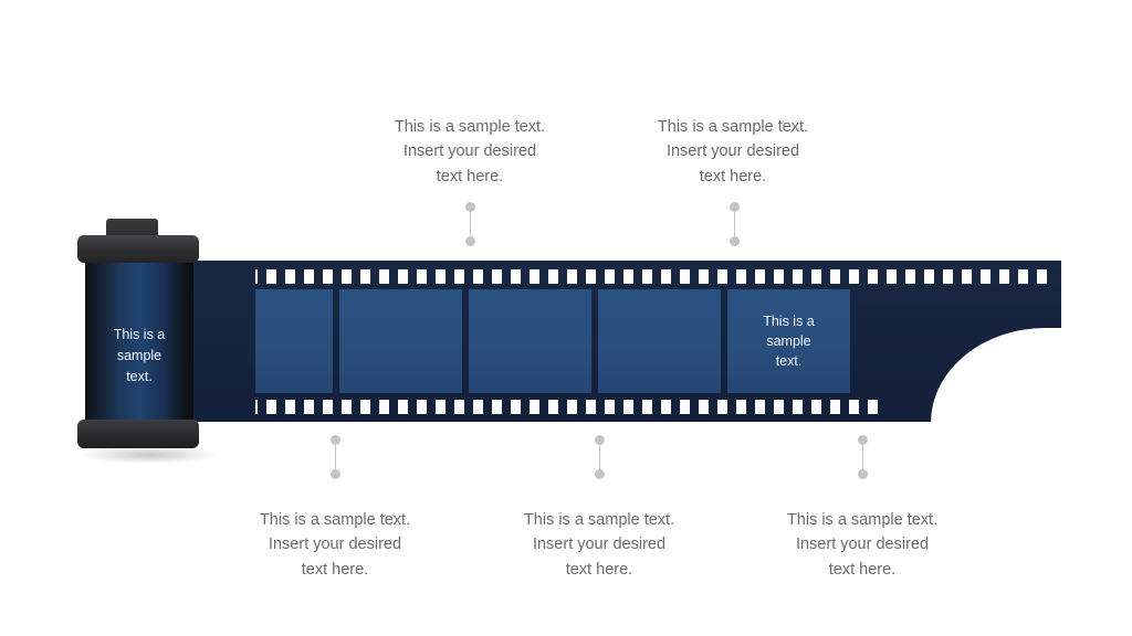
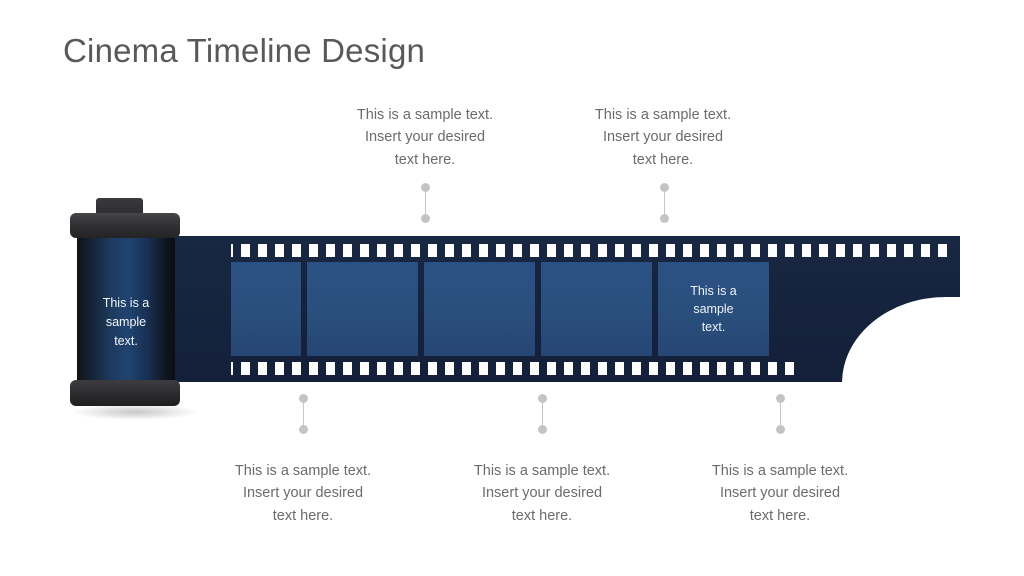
+ Cinema Timeline Design
  This is a sample text.
  Insert your desired
  text here.
  This is a sample text.
  Insert your desired
  text here.
  This is a
  sample
  text.
  This is a
  sample
  text.
  This is a sample text.
  Insert your desired
  text here.
  This is a sample text.
  Insert your desired
  text here.
  This is a sample text.
  Insert your desired
  text here.
